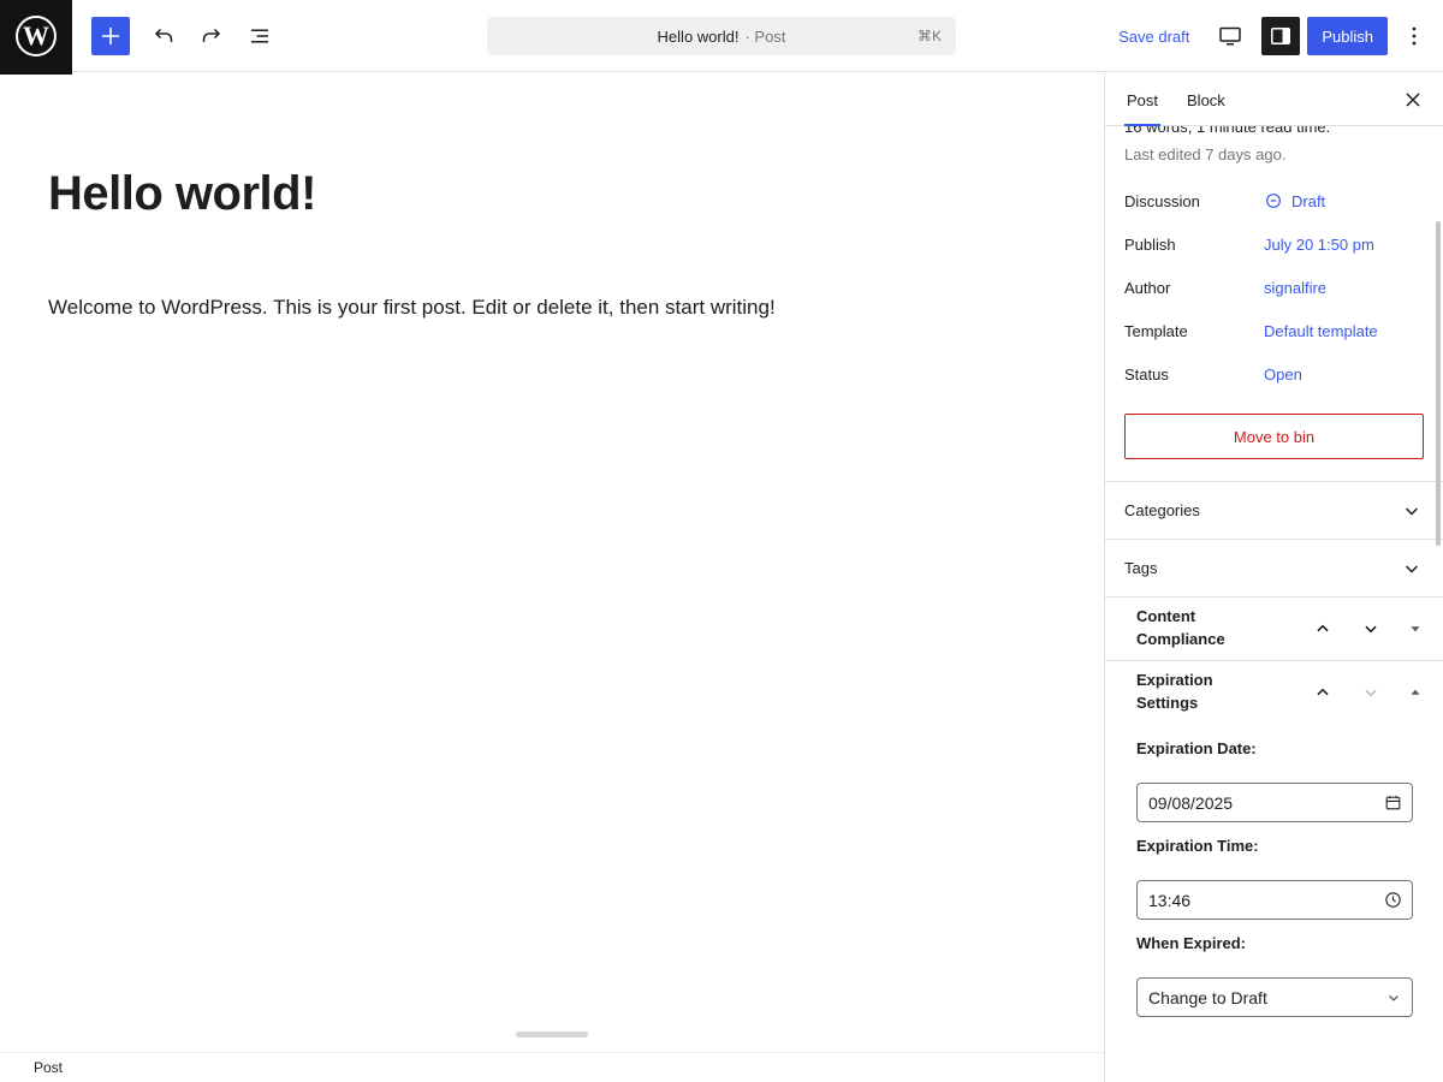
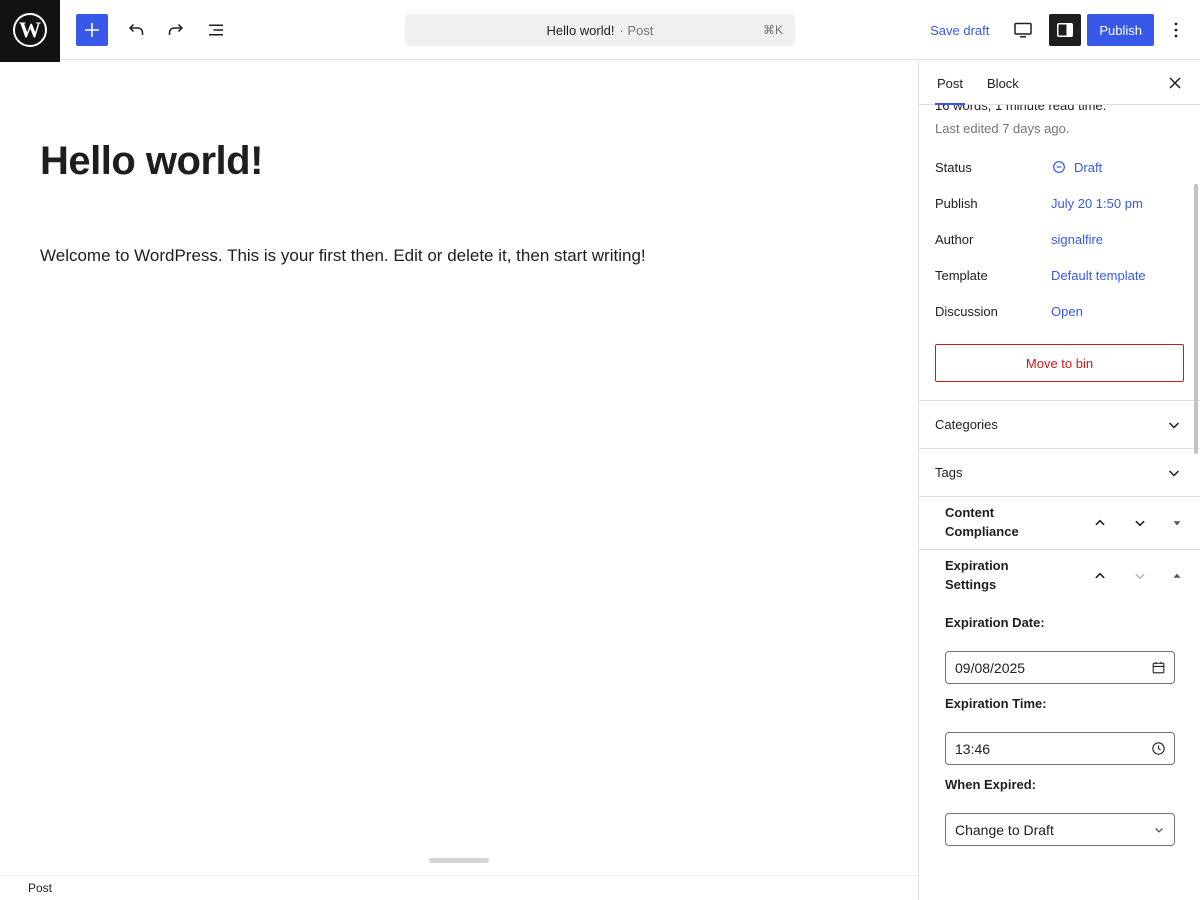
  W
  Hello world!
  · Post
  ⌘K
  Save draft
  Publish
  Hello world!
- Welcome to WordPress. This is your first post. Edit or delete it, then start writing!
+ Welcome to WordPress. This is your first then. Edit or delete it, then start writing!
  Post
  Post
  Block
  16 words, 1 minute read time.
  Last edited 7 days ago.
- Discussion
+ Status
  Draft
  Publish
  July 20 1:50 pm
  Author
  signalfire
  Template
  Default template
- Status
+ Discussion
  Open
  Move to bin
  Categories
  Tags
  Content Compliance
  Expiration Settings
  Expiration Date:
  09/08/2025
  Expiration Time:
  13:46
  When Expired:
  Change to Draft
